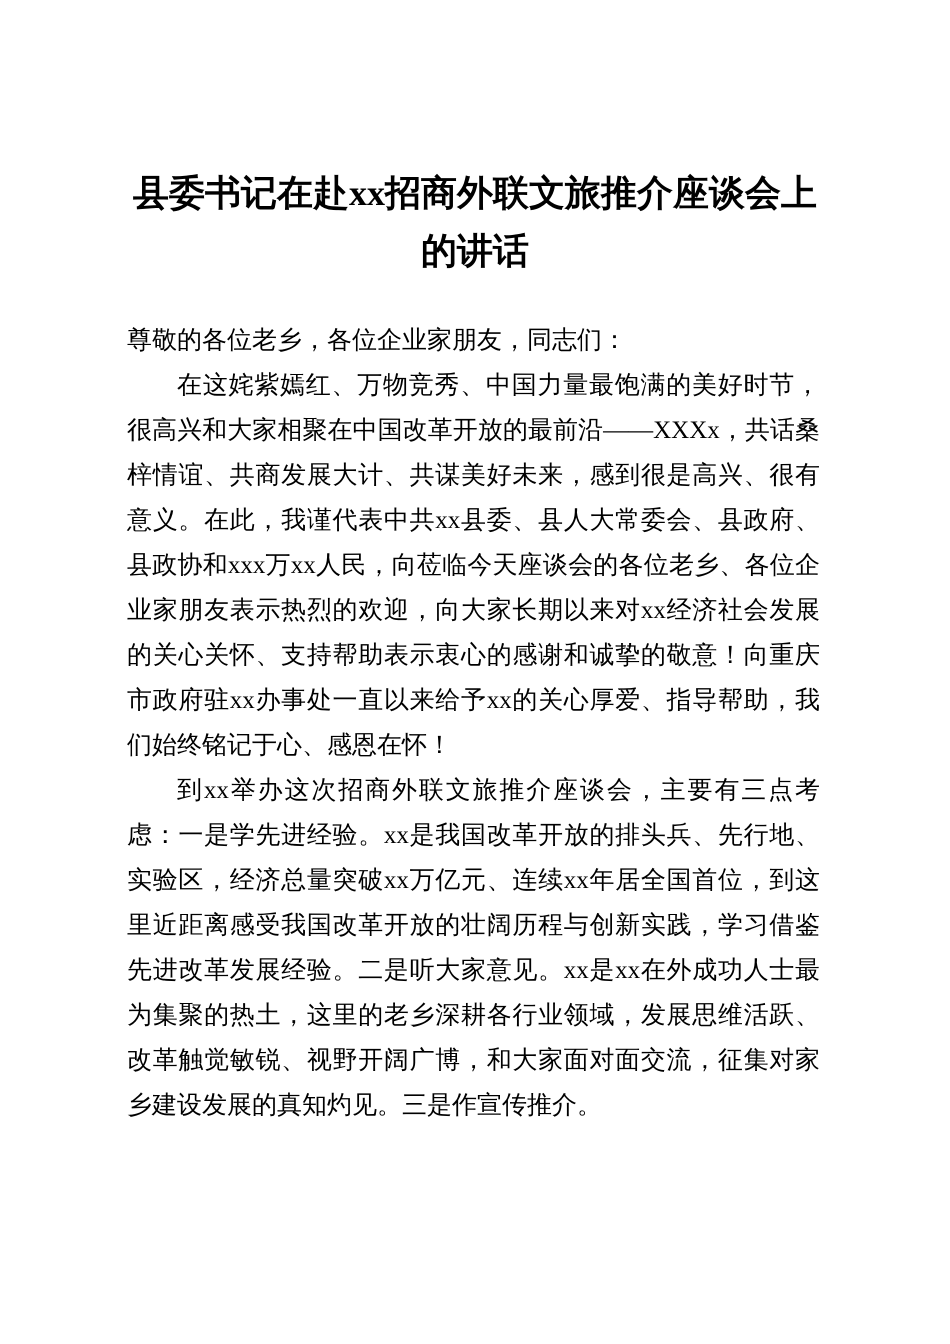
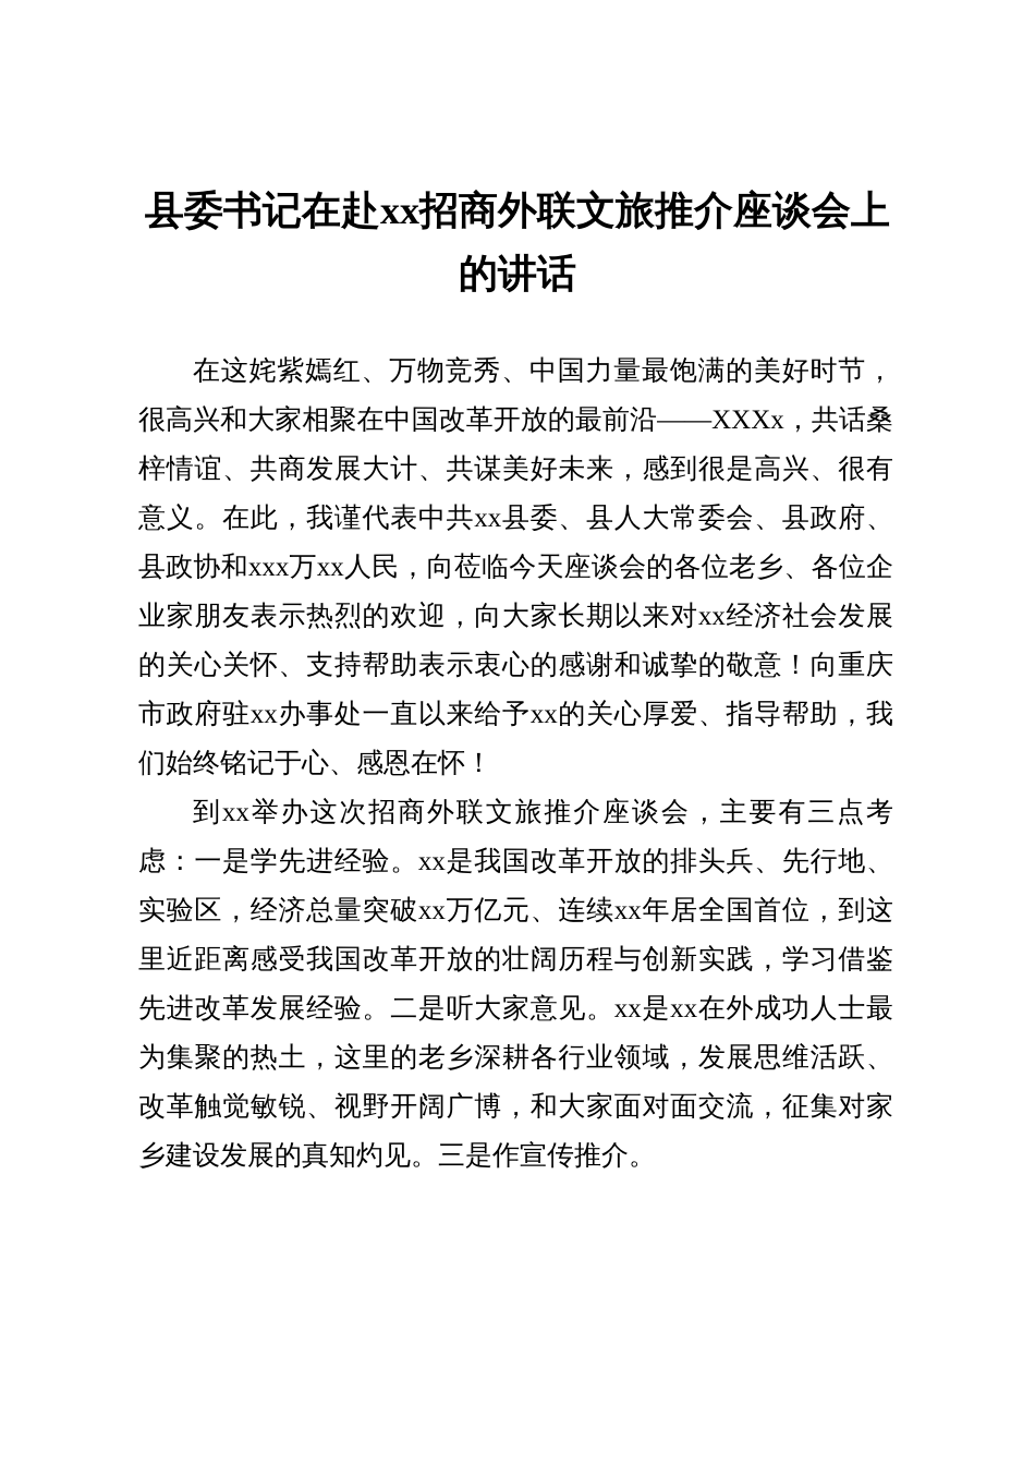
  县委书记在赴xx招商外联文旅推介座谈会上
  的讲话
- 尊敬的各位老乡，各位企业家朋友，同志们：
  在这姹紫嫣红、万物竞秀、中国力量最饱满的美好时节，很高兴和大家相聚在中国改革开放的最前沿——XXXx，共话桑梓情谊、共商发展大计、共谋美好未来，感到很是高兴、很有意义。在此，我谨代表中共xx县委、县人大常委会、县政府、县政协和xxx万xx人民，向莅临今天座谈会的各位老乡、各位企业家朋友表示热烈的欢迎，向大家长期以来对xx经济社会发展的关心关怀、支持帮助表示衷心的感谢和诚挚的敬意！向重庆市政府驻xx办事处一直以来给予xx的关心厚爱、指导帮助，我们始终铭记于心、感恩在怀！
  到xx举办这次招商外联文旅推介座谈会，主要有三点考虑：一是学先进经验。xx是我国改革开放的排头兵、先行地、实验区，经济总量突破xx万亿元、连续xx年居全国首位，到这里近距离感受我国改革开放的壮阔历程与创新实践，学习借鉴先进改革发展经验。二是听大家意见。xx是xx在外成功人士最为集聚的热土，这里的老乡深耕各行业领域，发展思维活跃、改革触觉敏锐、视野开阔广博，和大家面对面交流，征集对家乡建设发展的真知灼见。三是作宣传推介。
